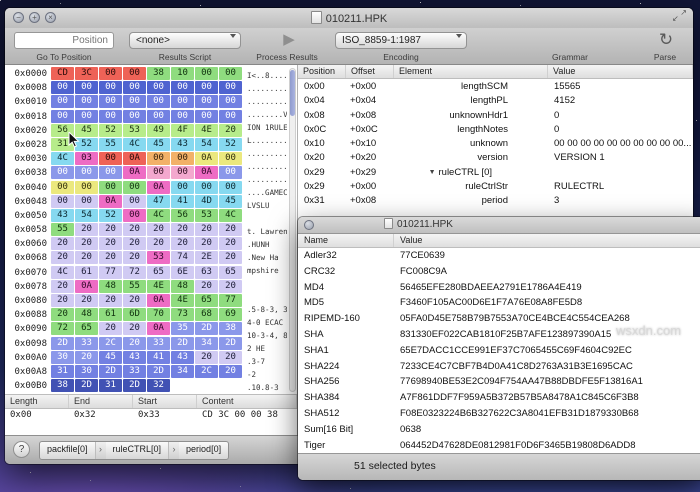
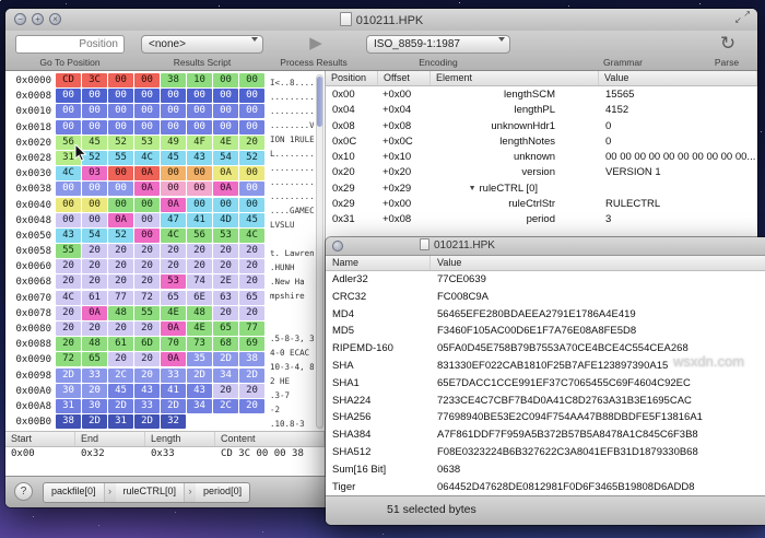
  −
  +
  ×
  010211.HPK
  ↗
  ↙
  Position
  Go To Position
  <none>
  Results Script
  ▶
  Process Results
  ISO_8859-1:1987
  Encoding
  Grammar
  ↻
  Parse
  0x0000 CD 3C 00 00 38 10 00 00
  0x0008 00 00 00 00 00 00 00 00
  0x0010 00 00 00 00 00 00 00 00
  0x0018 00 00 00 00 00 00 00 00
  0x0020 56 45 52 53 49 4F 4E 20
  0x0028 31 52 55 4C 45 43 54 52
  0x0030 4C 03 00 0A 00 00 0A 00
  0x0038 00 00 00 0A 00 00 0A 00
  0x0040 00 00 00 00 0A 00 00 00
  0x0048 00 00 0A 00 47 41 4D 45
  0x0050 43 54 52 00 4C 56 53 4C
  0x0058 55 20 20 20 20 20 20 20
  0x0060 20 20 20 20 20 20 20 20
  0x0068 20 20 20 20 53 74 2E 20
  0x0070 4C 61 77 72 65 6E 63 65
  0x0078 20 0A 48 55 4E 48 20 20
  0x0080 20 20 20 20 0A 4E 65 77
  0x0088 20 48 61 6D 70 73 68 69
  0x0090 72 65 20 20 0A 35 2D 38
  0x0098 2D 33 2C 20 33 2D 34 2D
  0x00A0 30 20 45 43 41 43 20 20
  0x00A8 31 30 2D 33 2D 34 2C 20
  0x00B0 38 2D 31 2D 32
  I<..8....
  .........
  .........
  ........V
  ION 1RULE
  L........
  .........
  .........
  .........
  ....GAMEC
  LVSLU
  t. Lawren
  .HUNH
  .New Ha
  mpshire
  .5-8-3, 3
  4-0 ECAC
  10-3-4, 8
  2 HE
  .3-7
  -2
  .10.8-3
- Length
+ Start
  End
- Start
+ Length
  Content
  0x00
  0x32
  0x33
  CD 3C 00 00 38
  Position
  Offset
  Element
  Value
  0x00
  +0x00
  lengthSCM
  15565
  0x04
  +0x04
  lengthPL
  4152
  0x08
  +0x08
  unknownHdr1
  0
  0x0C
  +0x0C
  lengthNotes
  0
  0x10
  +0x10
  unknown
  00 00 00 00 00 00 00 00 00 00...
  0x20
  +0x20
  version
  VERSION 1
  0x29
  +0x29
  ruleCTRL [0]
  0x29
  +0x00
  ruleCtrlStr
  RULECTRL
  0x31
  +0x08
  period
  3
  ?
  packfile[0]
  ›
  ruleCTRL[0]
  ›
  period[0]
  010211.HPK
  Name
  Value
  Adler32
  77CE0639
  CRC32
  FC008C9A
  MD4
  56465EFE280BDAEEA2791E1786A4E419
  MD5
  F3460F105AC00D6E1F7A76E08A8FE5D8
  RIPEMD-160
  05FA0D45E758B79B7553A70CE4BCE4C554CEA268
  SHA
  831330EF022CAB1810F25B7AFE123897390A15
  SHA1
  65E7DACC1CCE991EF37C7065455C69F4604C92EC
  SHA224
  7233CE4C7CBF7B4D0A41C8D2763A31B3E1695CAC
  SHA256
  77698940BE53E2C094F754AA47B88DBDFE5F13816A1
  SHA384
  A7F861DDF7F959A5B372B57B5A8478A1C845C6F3B8
  SHA512
  F08E0323224B6B327622C3A8041EFB31D1879330B68
  Sum[16 Bit]
  0638
  Tiger
  064452D47628DE0812981F0D6F3465B19808D6ADD8
  51 selected bytes
  wsxdn.com
